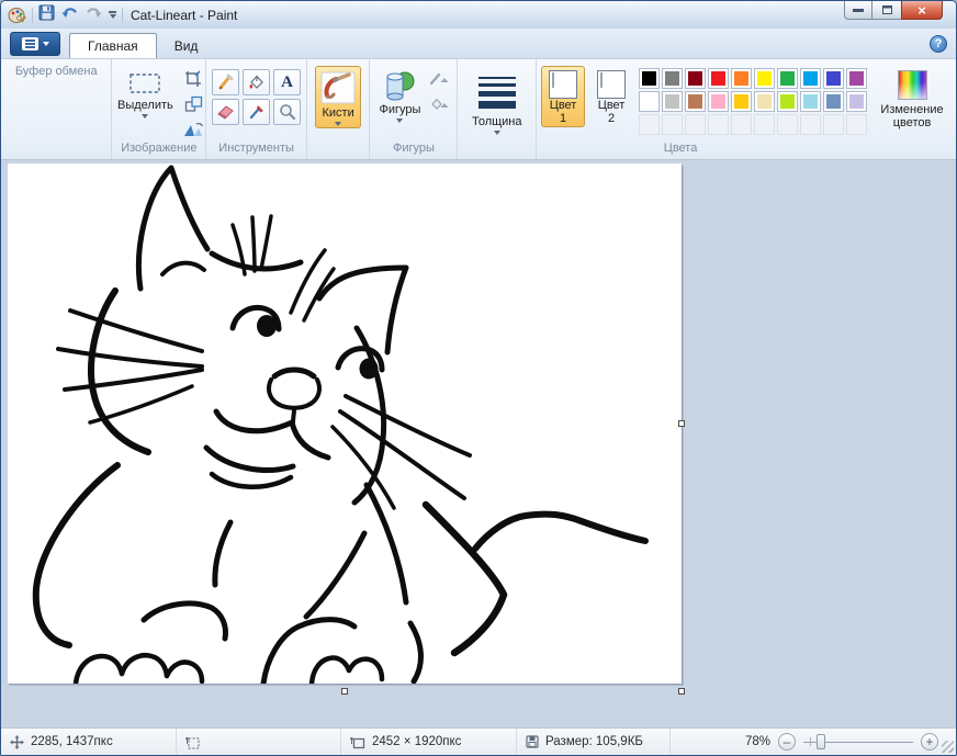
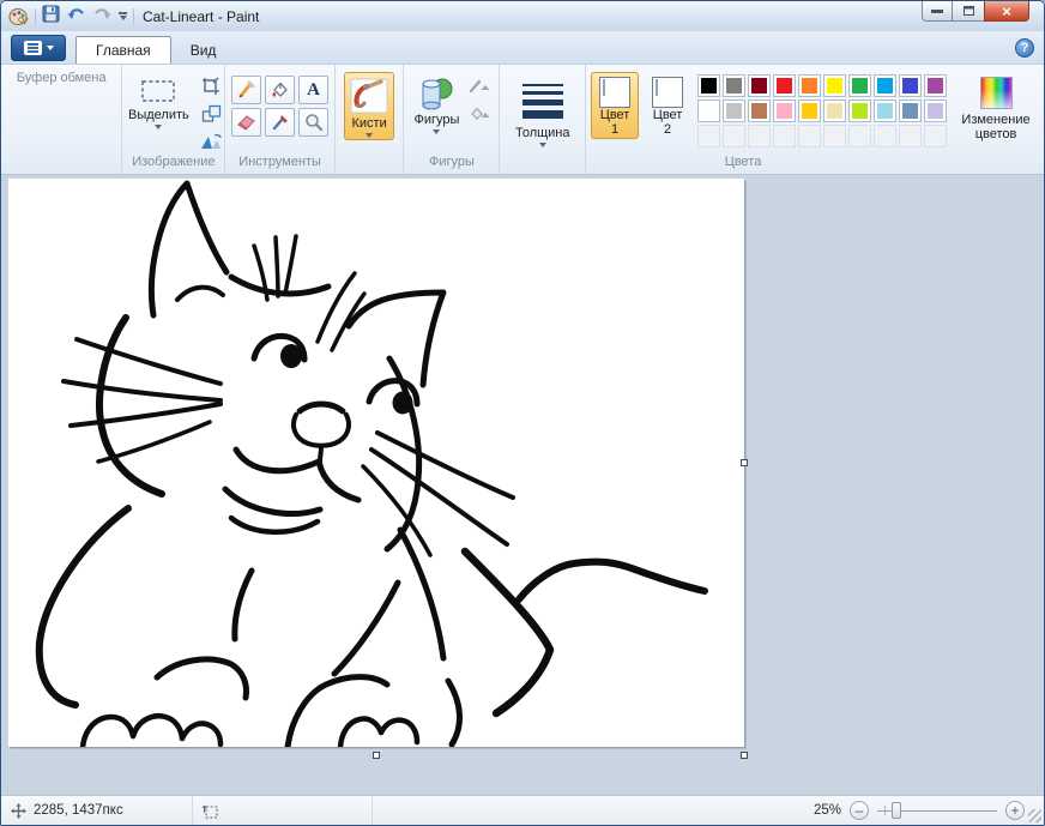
  Cat-Lineart - Paint
  ×
  Главная
  Вид
  ?
  Буфер обмена
  Выделить
  Изображение
  A
  Инструменты
  Кисти
  Фигуры
  Фигуры
  Толщина
  Цвет
  1
  Цвет
  2
  Изменение цветов
  Цвета
  2285, 1437пкс
- 2452 × 1920пкс
- Размер: 105,9КБ
- 78%
+ 25%
  –
  +
